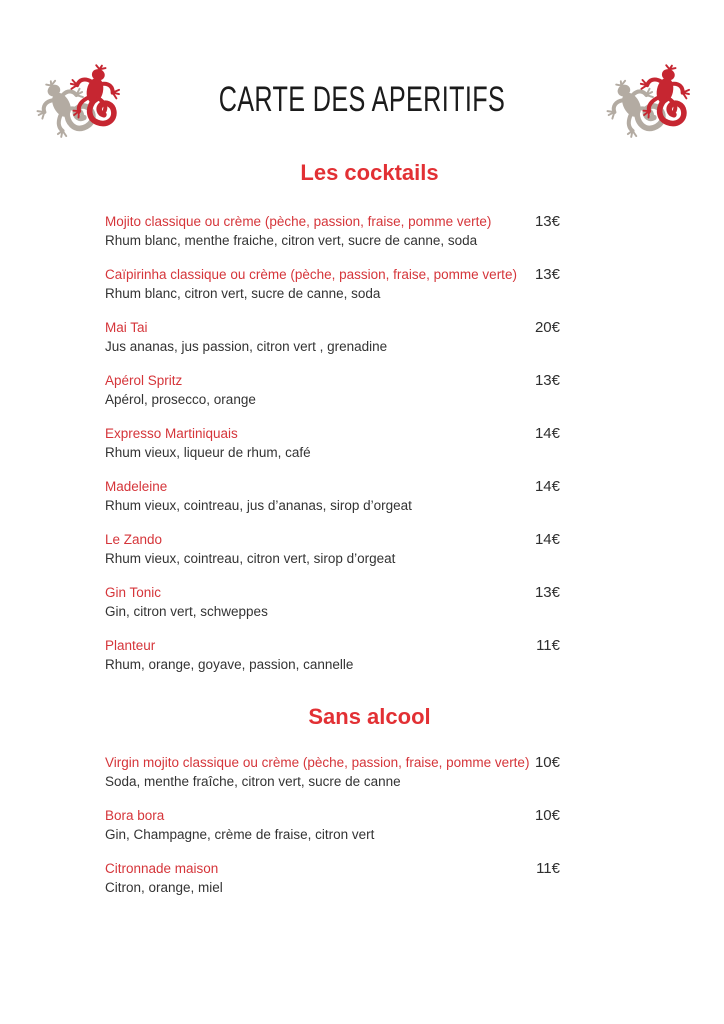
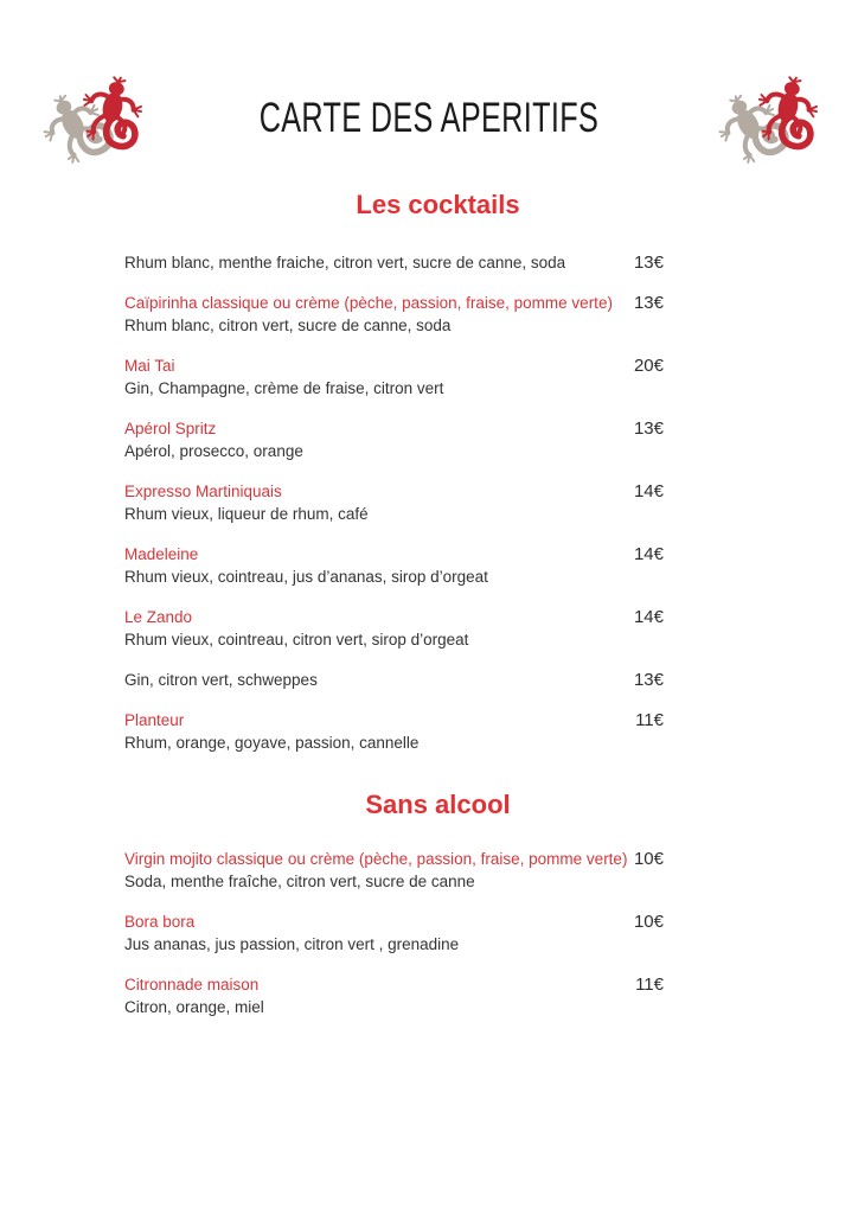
  CARTE DES APERITIFS
  Les cocktails
- Mojito classique ou crème (pèche, passion, fraise, pomme verte)
  Rhum blanc, menthe fraiche, citron vert, sucre de canne, soda
  13€
  Caïpirinha classique ou crème (pèche, passion, fraise, pomme vert
  Rhum blanc, citron vert, sucre de canne, soda
  13€
  Mai Tai
- Jus ananas, jus passion, citron vert , grenadine
+ Gin, Champagne, crème de fraise, citron vert
  20€
  Apérol Spritz
  Apérol, prosecco, orange
  13€
  Expresso Martiniquais
  Rhum vieux, liqueur de rhum, café
  14€
  Madeleine
  Rhum vieux, cointreau, jus d’ananas, sirop d’orgeat
  14€
  Le Zando
  Rhum vieux, cointreau, citron vert, sirop d’orgeat
  14€
- Gin Tonic
  Gin, citron vert, schweppes
  13€
  Planteur
  Rhum, orange, goyave, passion, cannelle
  11€
  Sans alcool
  Virgin mojito classique ou crème (pèche, passion, fraise, pomme ve
  Soda, menthe fraîche, citron vert, sucre de canne
  10€
  Bora bora
- Gin, Champagne, crème de fraise, citron vert
+ Jus ananas, jus passion, citron vert , grenadine
  10€
  Citronnade maison
  Citron, orange, miel
  11€
